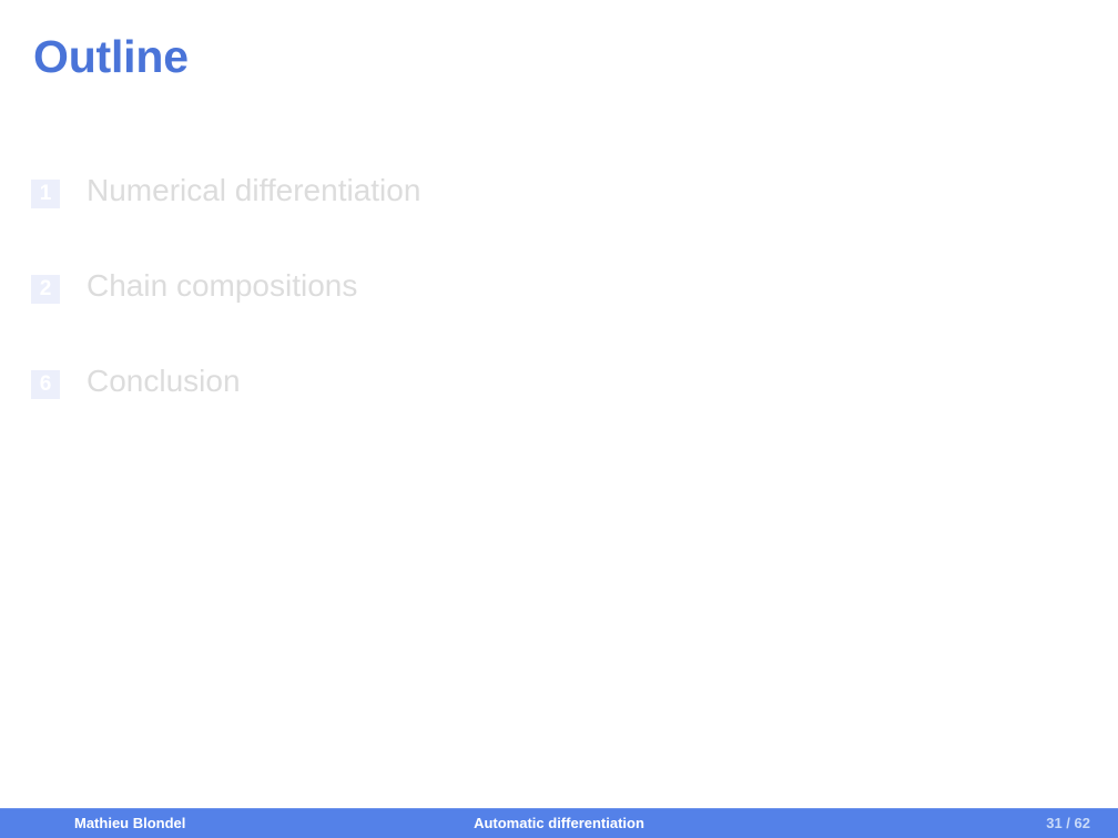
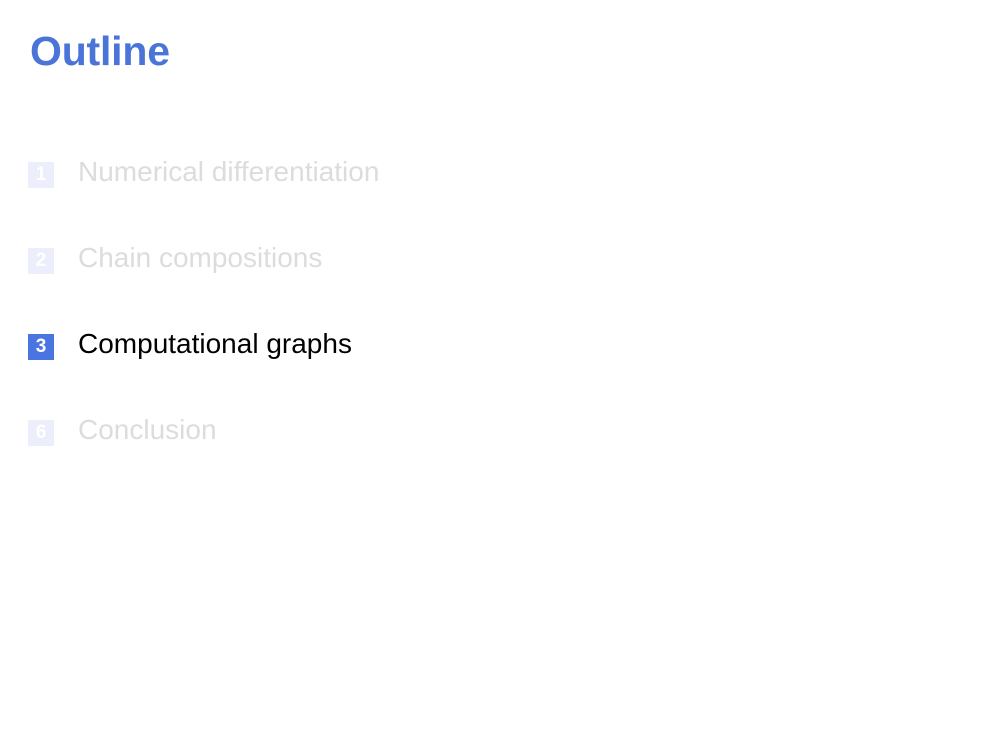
  Outline
  Numerical differentiation
  Chain compositions
+ 3
+ Computational graphs
  Conclusion
- Mathieu Blondel
- Automatic differentiation
- 31 / 62
